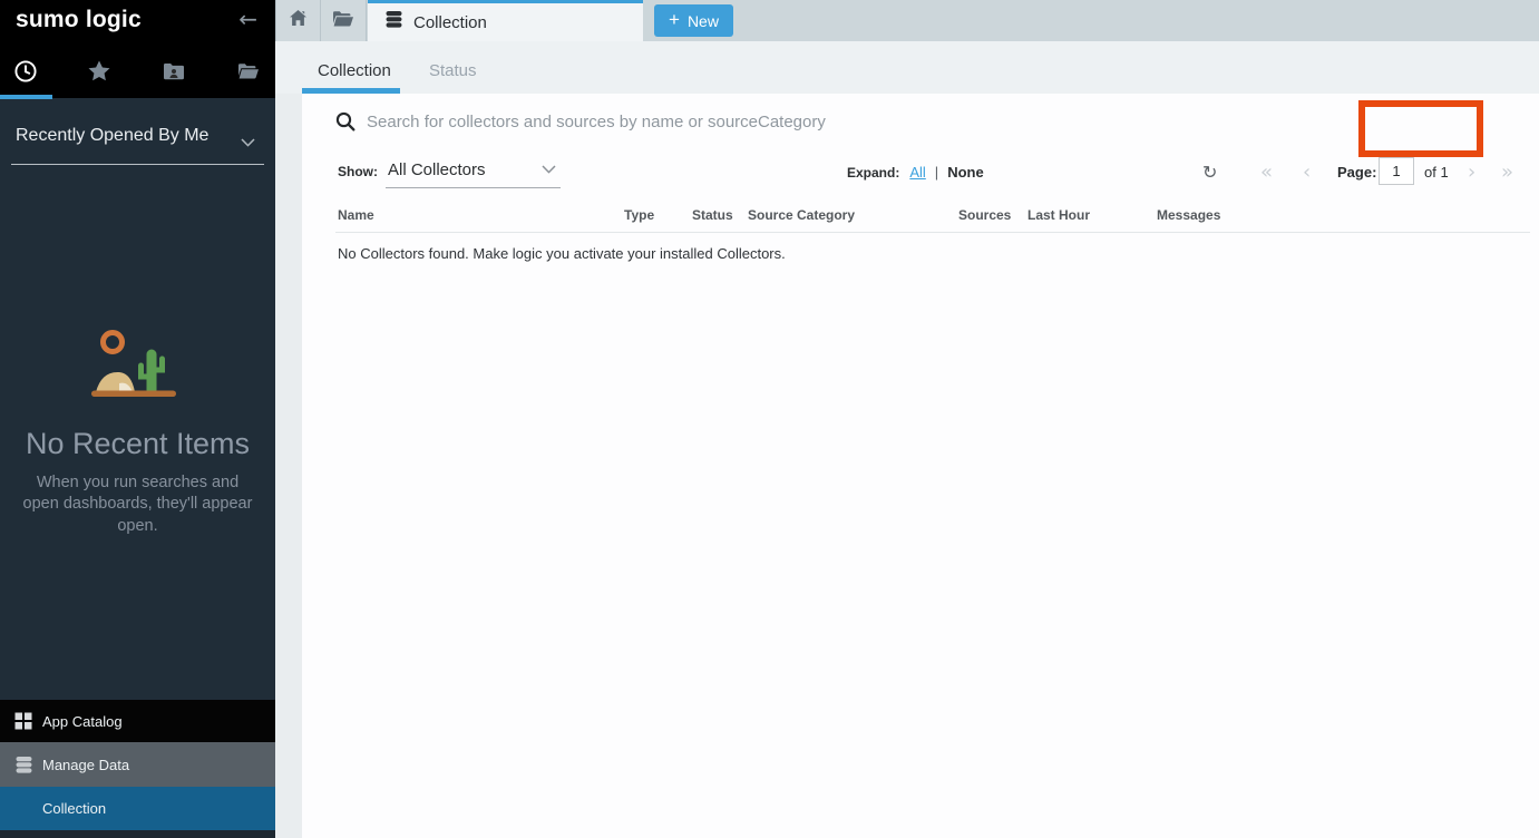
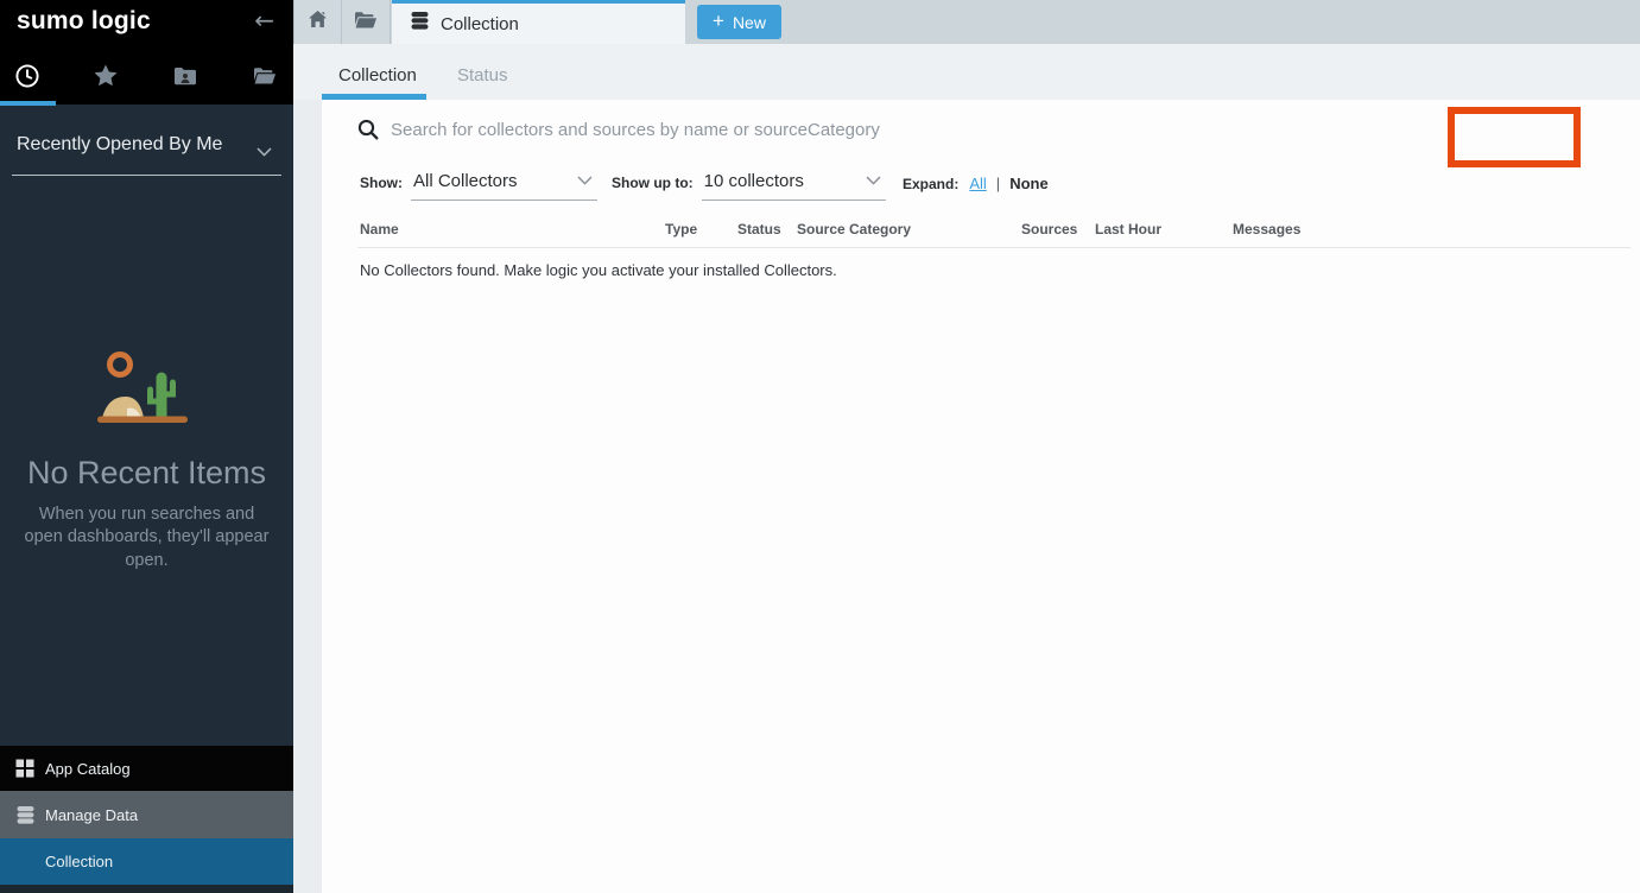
  Collection
  +
  New
  Collection
  Status
  Search for collectors and sources by name or sourceCategory
  Show:
  All Collectors
+ Show up to:
+ 10 collectors
  Expand:
  All
  |
  None
- ↻
- «
- ‹
- Page:
- 1
- of 1
- ›
- »
  Name
  Type
  Status
  Source Category
  Sources
  Last Hour
  Messages
  No Collectors found. Make logic you activate your installed Collectors.
  sumo logic
  ←
  Recently Opened By Me
  No Recent Items
  When you run searches and open dashboards, they'll appear open.
  App Catalog
  Manage Data
  Collection
